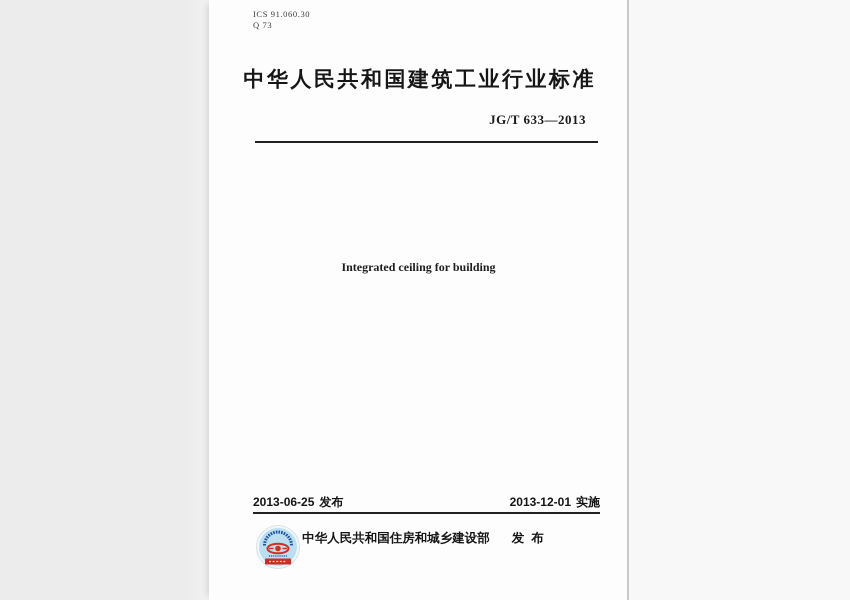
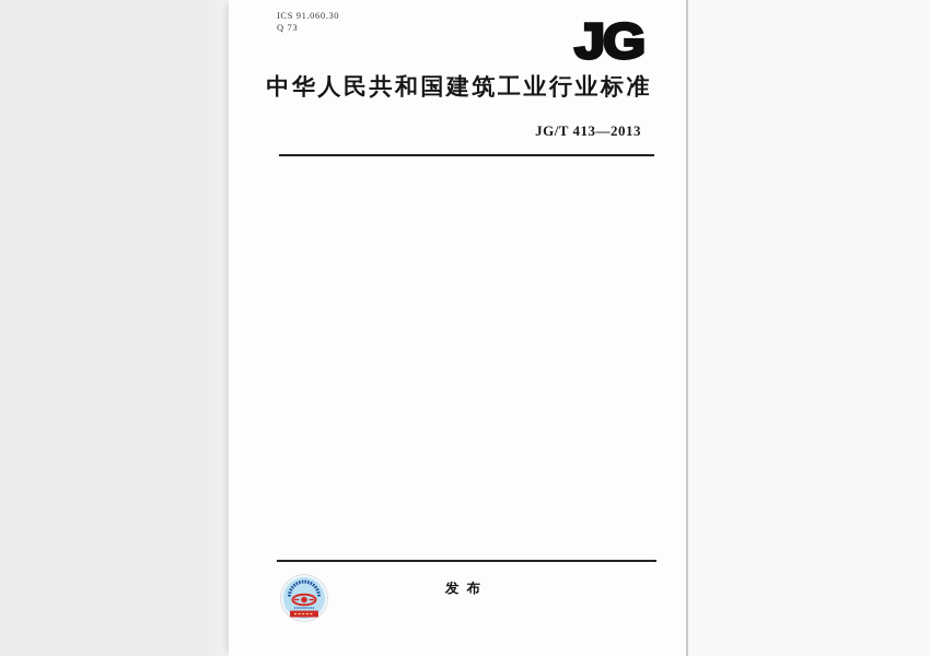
  ICS 91.060.30
  Q 73
+ JG
  中华人民共和国建筑工业行业标准
- JG/T 633—2013
+ JG/T 413—2013
- Integrated ceiling for building
- 2013-06-25 发布
- 2013-12-01 实施
- 中华人民共和国住房和城乡建设部
  发布
